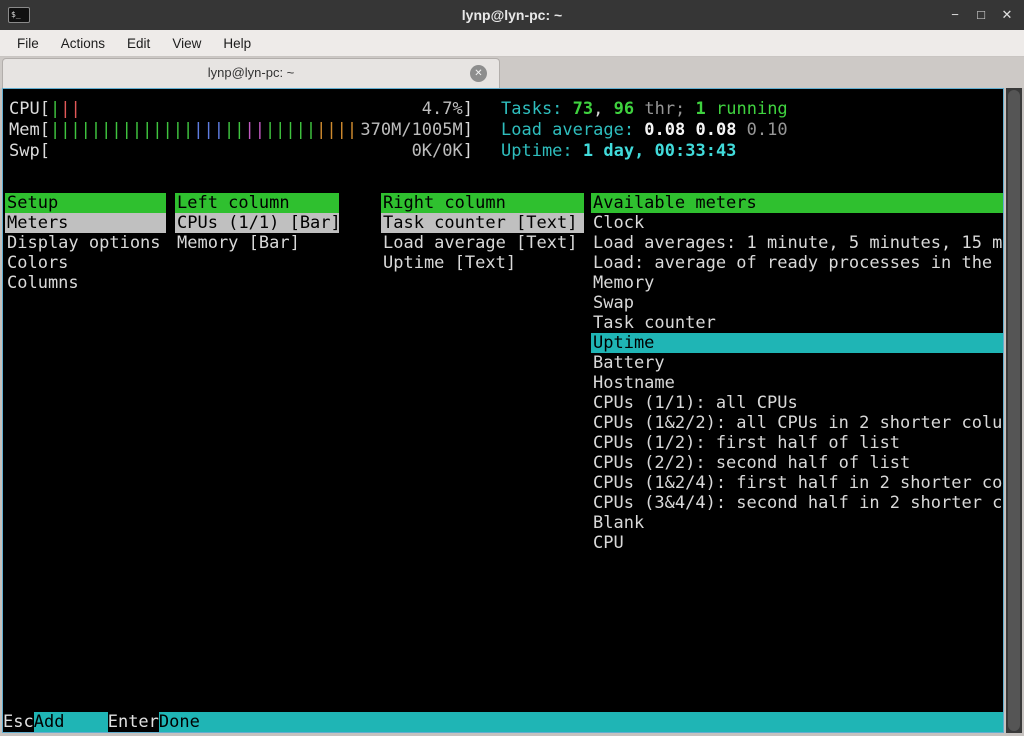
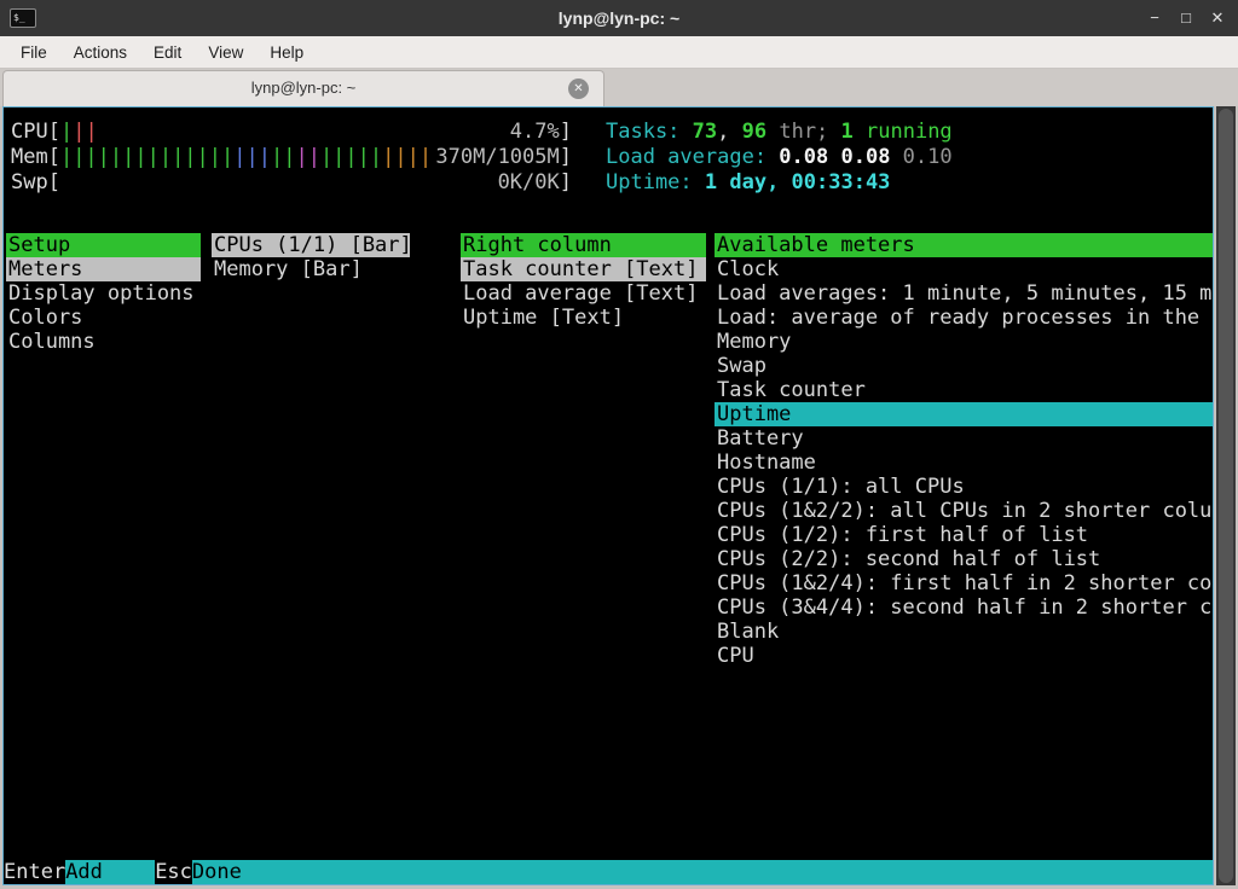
  $_
  lynp@lyn-pc: ~
  −
  □
  ✕
  File
  Actions
  Edit
  View
  Help
  lynp@lyn-pc: ~
  ✕
  CPU[
  |||
  4.7%
  ]
  Mem[
  ||||||||||||||||||||||||||||||
  370M/1005M
  ]
  Swp[
  0K/0K
  ]
  Tasks: 73, 96 thr; 1 running
  Load average: 0.08 0.08 0.10
  Uptime: 1 day, 00:33:43
  Setup
  Meters
  Display options
  Colors
  Columns
- Left column
  CPUs (1/1) [Bar]
  Memory [Bar]
  Right column
  Task counter [Text]
  Load average [Text]
  Uptime [Text]
  Available meters
  Clock
  Load averages: 1 minute, 5 minutes, 15 m
  Load: average of ready processes in the
  Memory
  Swap
  Task counter
  Uptime
  Battery
  Hostname
  CPUs (1/1): all CPUs
  CPUs (1&2/2): all CPUs in 2 shorter colu
  CPUs (1/2): first half of list
  CPUs (2/2): second half of list
  CPUs (1&2/4): first half in 2 shorter co
  CPUs (3&4/4): second half in 2 shorter c
  Blank
  CPU
- Esc
+ Enter
  Add
- Enter
+ Esc
  Done
